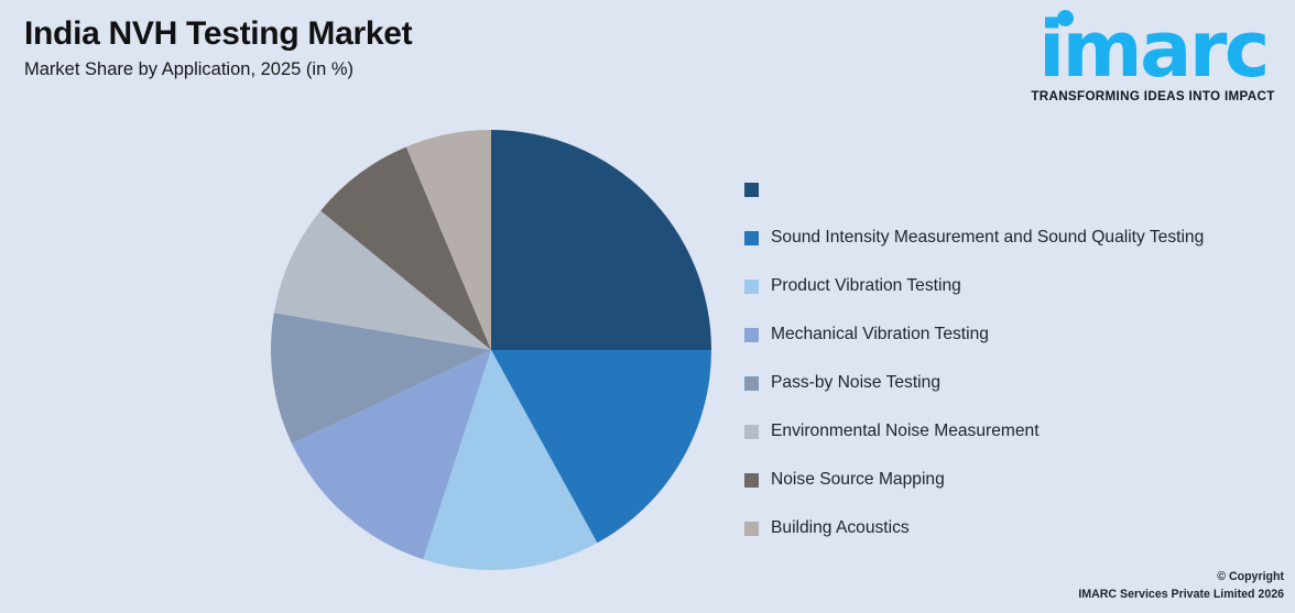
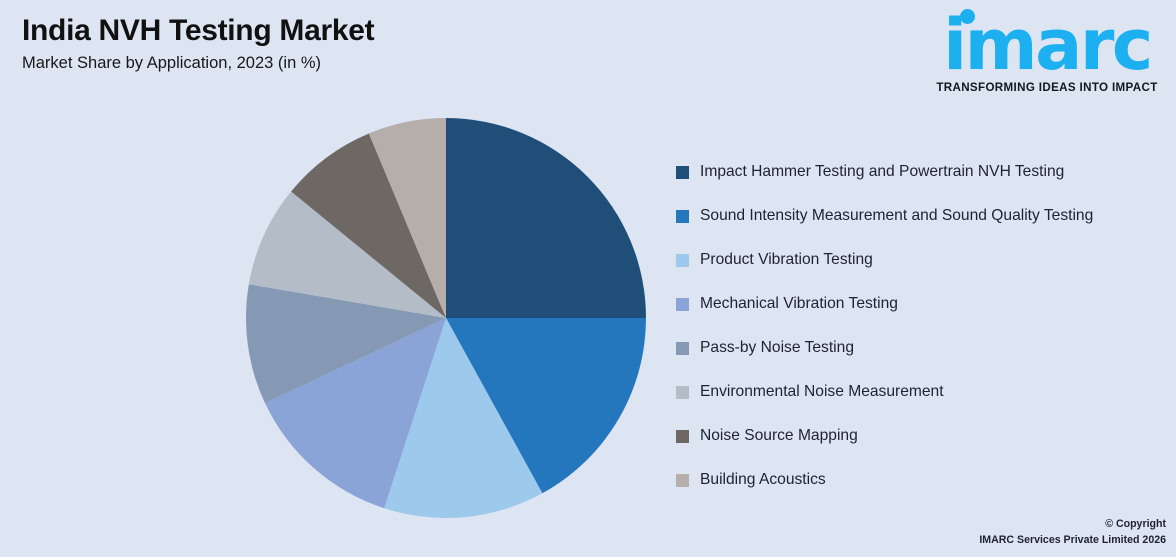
  India NVH Testing Market
- Market Share by Application, 2025 (in %)
+ Market Share by Application, 2023 (in %)
  imarc
  TRANSFORMING IDEAS INTO IMPACT
+ Impact Hammer Testing and Powertrain NVH Testing
  Sound Intensity Measurement and Sound Quality Testing
  Product Vibration Testing
  Mechanical Vibration Testing
  Pass-by Noise Testing
  Environmental Noise Measurement
  Noise Source Mapping
  Building Acoustics
  © Copyright
  IMARC Services Private Limited 2026
